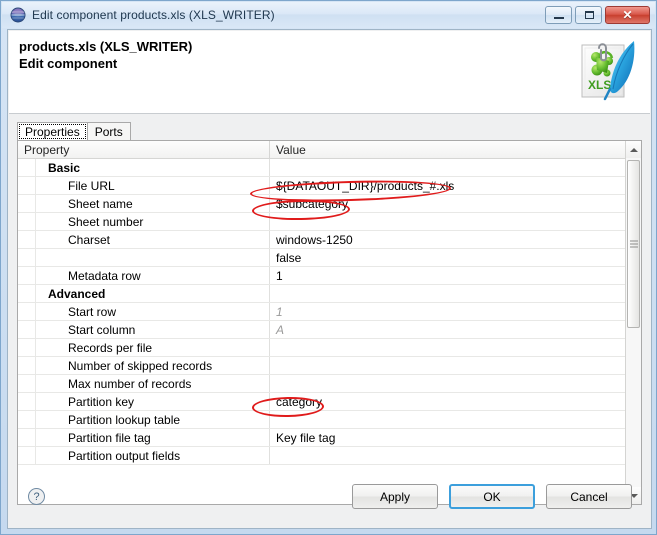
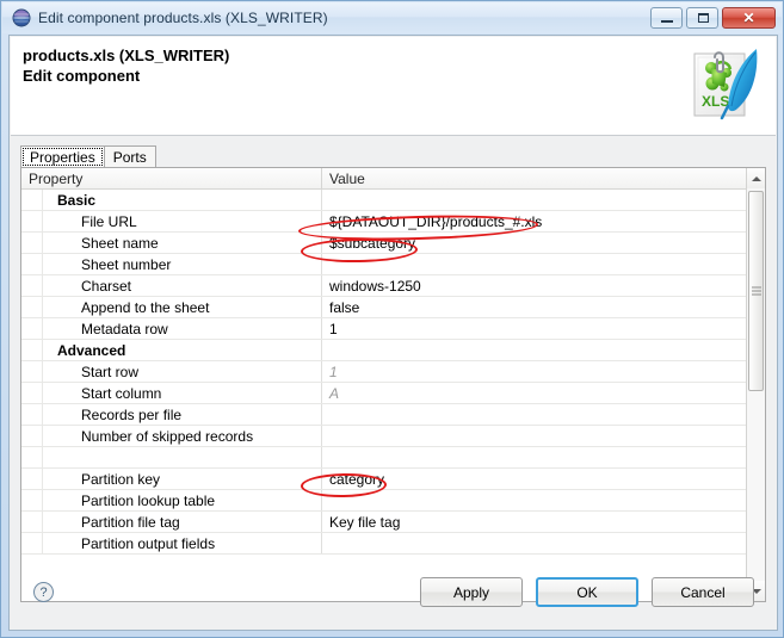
  Edit component products.xls (XLS_WRITER)
  ✕
  products.xls (XLS_WRITER)
  Edit component
  XLS
  Properties
  Ports
  Property
  Value
  Basic
  File URL
  ${DATAOUT_DIR}/products_#.xls
  Sheet name
  $subcategory
  Sheet number
  Charset
  windows-1250
+ Append to the sheet
  false
  Metadata row
  1
  Advanced
  Start row
  1
  Start column
  A
  Records per file
  Number of skipped records
- Max number of records
  Partition key
  category
  Partition lookup table
  Partition file tag
  Key file tag
  Partition output fields
  ?
  Apply
  OK
  Cancel
